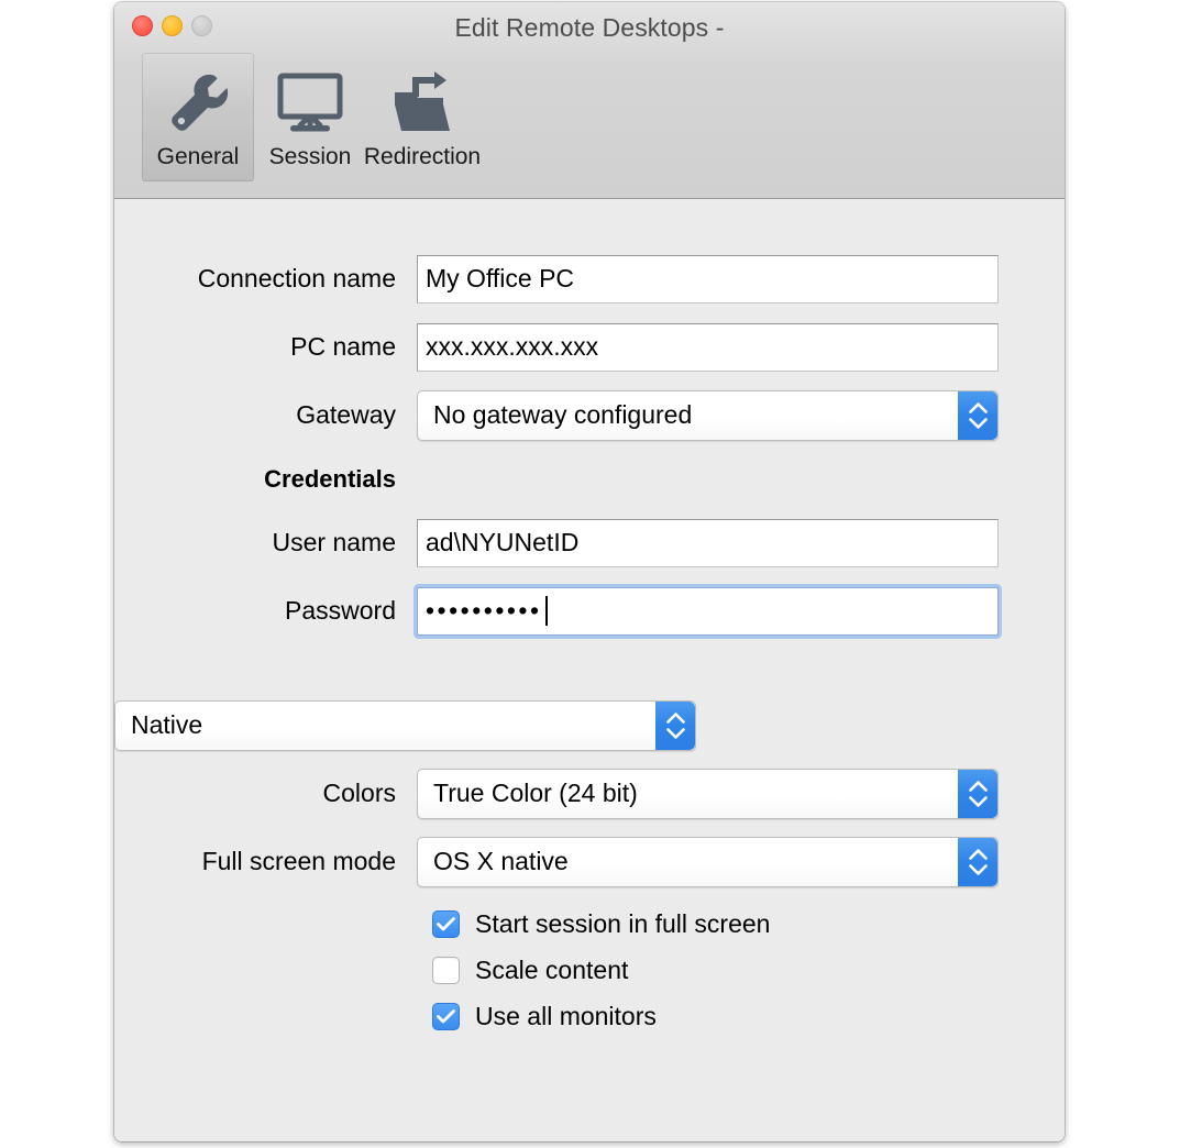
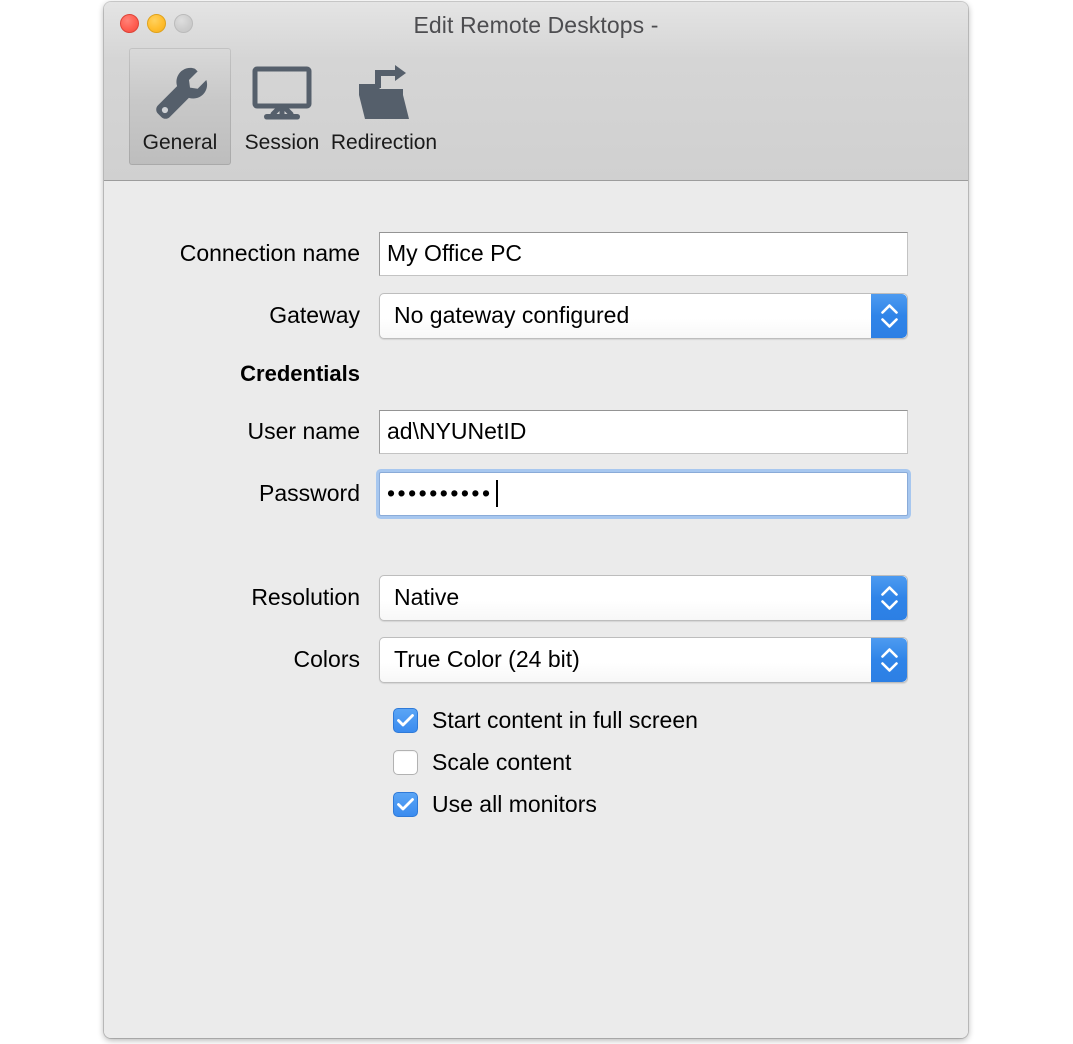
  Edit Remote Desktops -
  General
  Session
  Redirection
  Connection name
  My Office PC
- PC name
- xxx.xxx.xxx.xxx
  Gateway
  No gateway configured
  Credentials
  User name
  ad\NYUNetID
  Password
  ••••••••••
+ Resolution
  Native
  Colors
  True Color (24 bit)
- Full screen mode
- OS X native
- Start session in full screen
+ Start content in full screen
  Scale content
  Use all monitors
